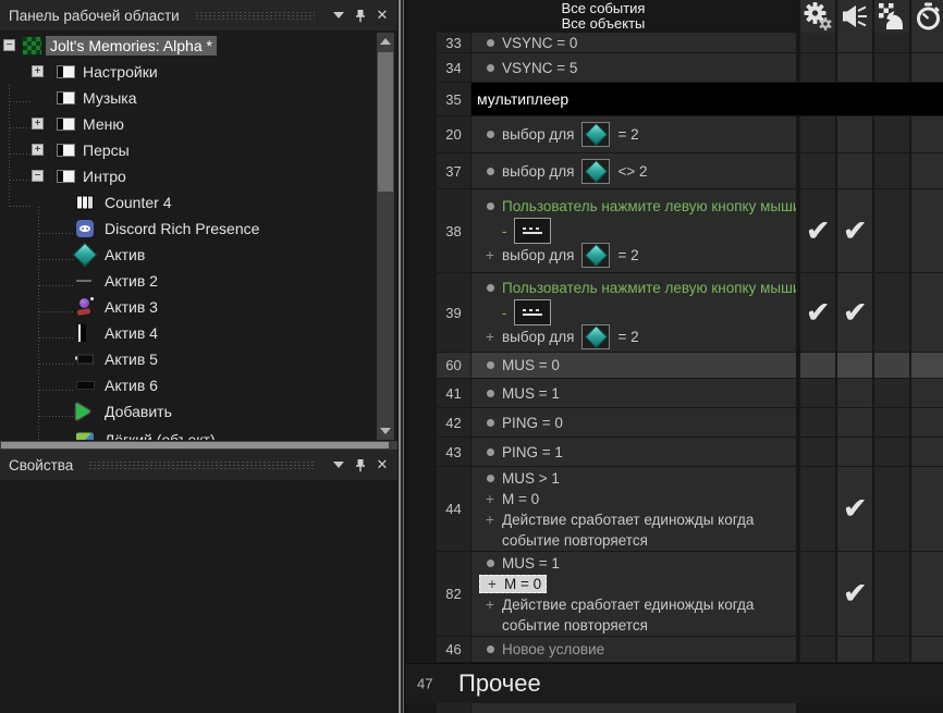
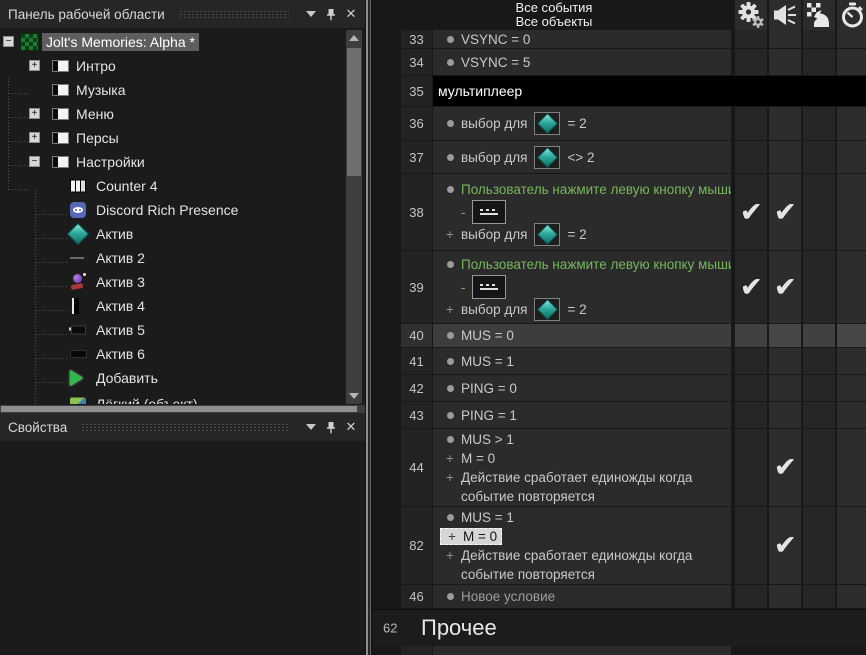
  Панель рабочей области
  ✕
  −
  Jolt's Memories: Alpha *
  +
- Настройки
+ Интро
  Музыка
  +
  Меню
  +
  Персы
  −
- Интро
+ Настройки
  Counter 4
  Discord Rich Presence
  Актив
  Актив 2
  Актив 3
  Актив 4
  Актив 5
  Актив 6
  Добавить
  Свойства
  ✕
  Все события
  Все объекты
  33
  VSYNC = 0
  34
  VSYNC = 5
  35
  мультиплеер
- 20
+ 36
  выбор для
  = 2
  37
  выбор для
  <> 2
  38
  Пользователь нажмите левую кнопку мыш
  -
  +
  выбор для
  = 2
  ✔
  ✔
  39
  Пользователь нажмите левую кнопку мыш
  -
  +
  выбор для
  = 2
  ✔
  ✔
- 60
+ 40
  MUS = 0
  41
  MUS = 1
  42
  PING = 0
  43
  PING = 1
  44
  MUS > 1
  +
  M = 0
  +
  Действие сработает единожды когда
  событие повторяется
  ✔
  82
  MUS = 1
  +
  M = 0
  +
  Действие сработает единожды когда
  событие повторяется
  ✔
  46
  Новое условие
- 47
+ 62
  Прочее
